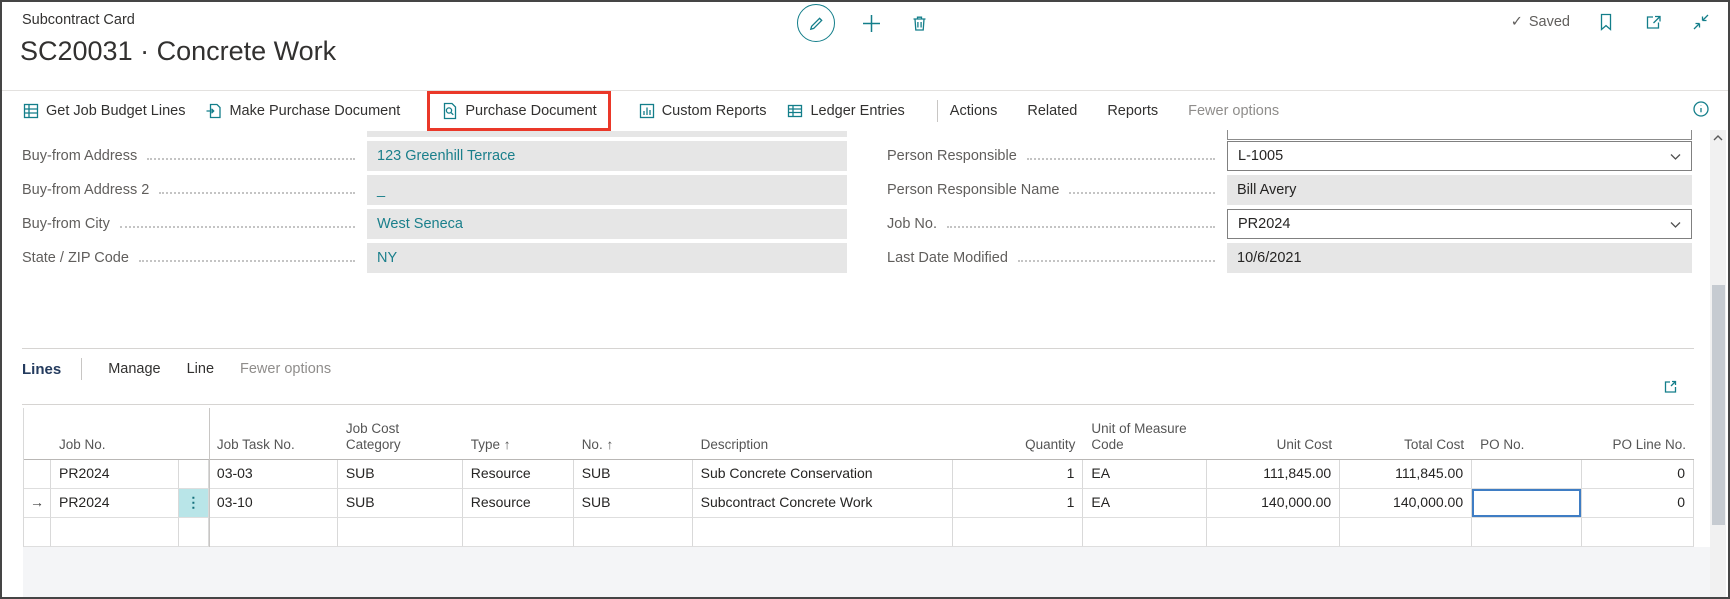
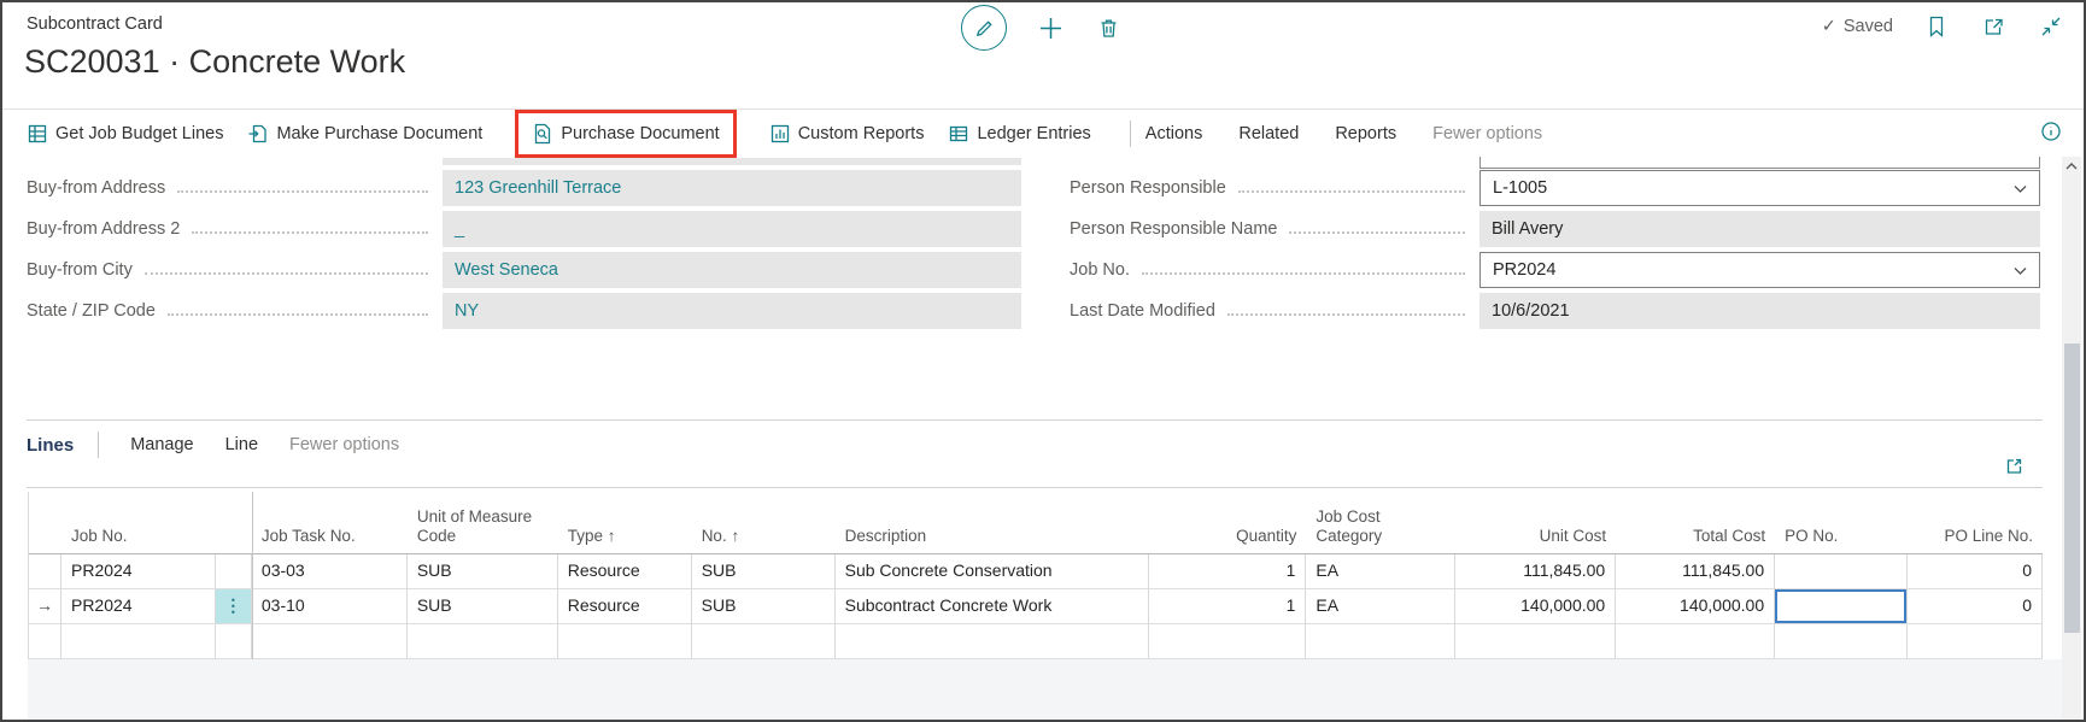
  Subcontract Card
  ✓
  Saved
  SC20031 · Concrete Work
  Get Job Budget Lines
  Make Purchase Document
  Purchase Document
  Custom Reports
  Ledger Entries
  Actions
  Related
  Reports
  Fewer options
  Buy-from Address
  123 Greenhill Terrace
  Buy-from Address 2
  _
  Buy-from City
  West Seneca
  State / ZIP Code
  NY
  Person Responsible
  L-1005
  Person Responsible Name
  Bill Avery
  Job No.
  PR2024
  Last Date Modified
  10/6/2021
  Lines
  Manage
  Line
  Fewer options
  Job No.
  Job Task No.
- Job Cost Category
+ Unit of Measure Code
  Type ↑
  No. ↑
  Description
  Quantity
- Unit of Measure Code
+ Job Cost Category
  Unit Cost
  Total Cost
  PO No.
  PO Line No.
  PR2024
  03-03
  SUB
  Resource
  SUB
  Sub Concrete Conservation
  1
  EA
  111,845.00
  111,845.00
  0
  →
  PR2024
  ⋮
  03-10
  SUB
  Resource
  SUB
  Subcontract Concrete Work
  1
  EA
  140,000.00
  140,000.00
  0
